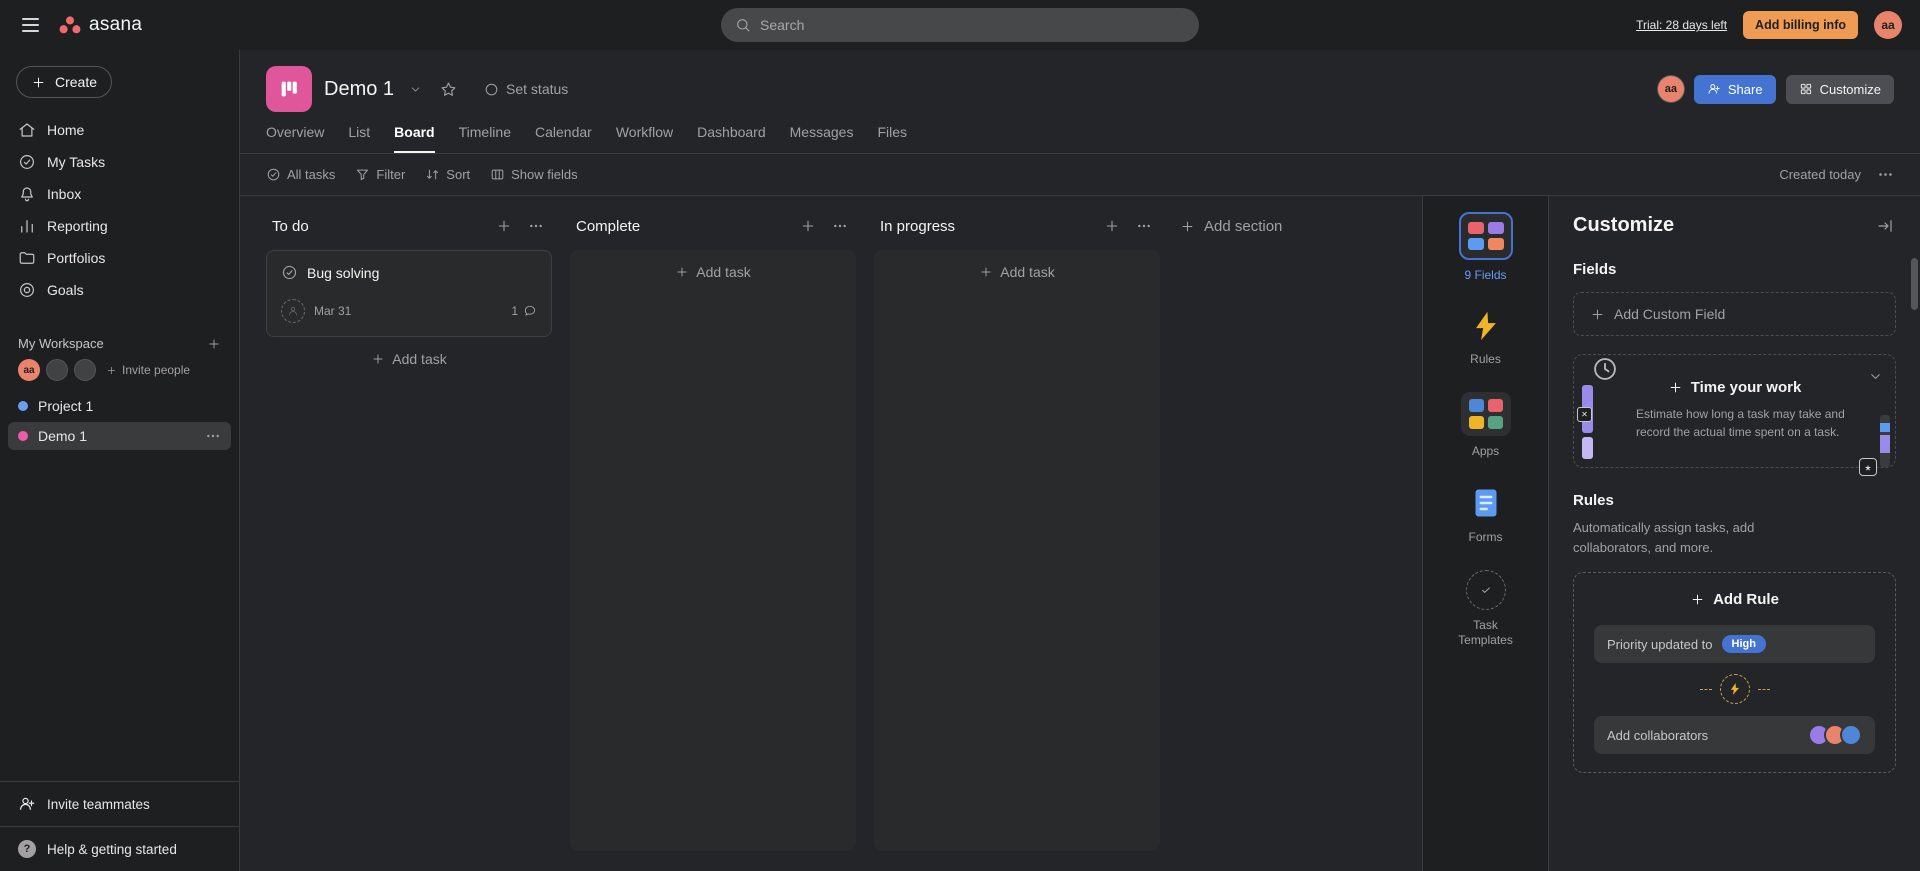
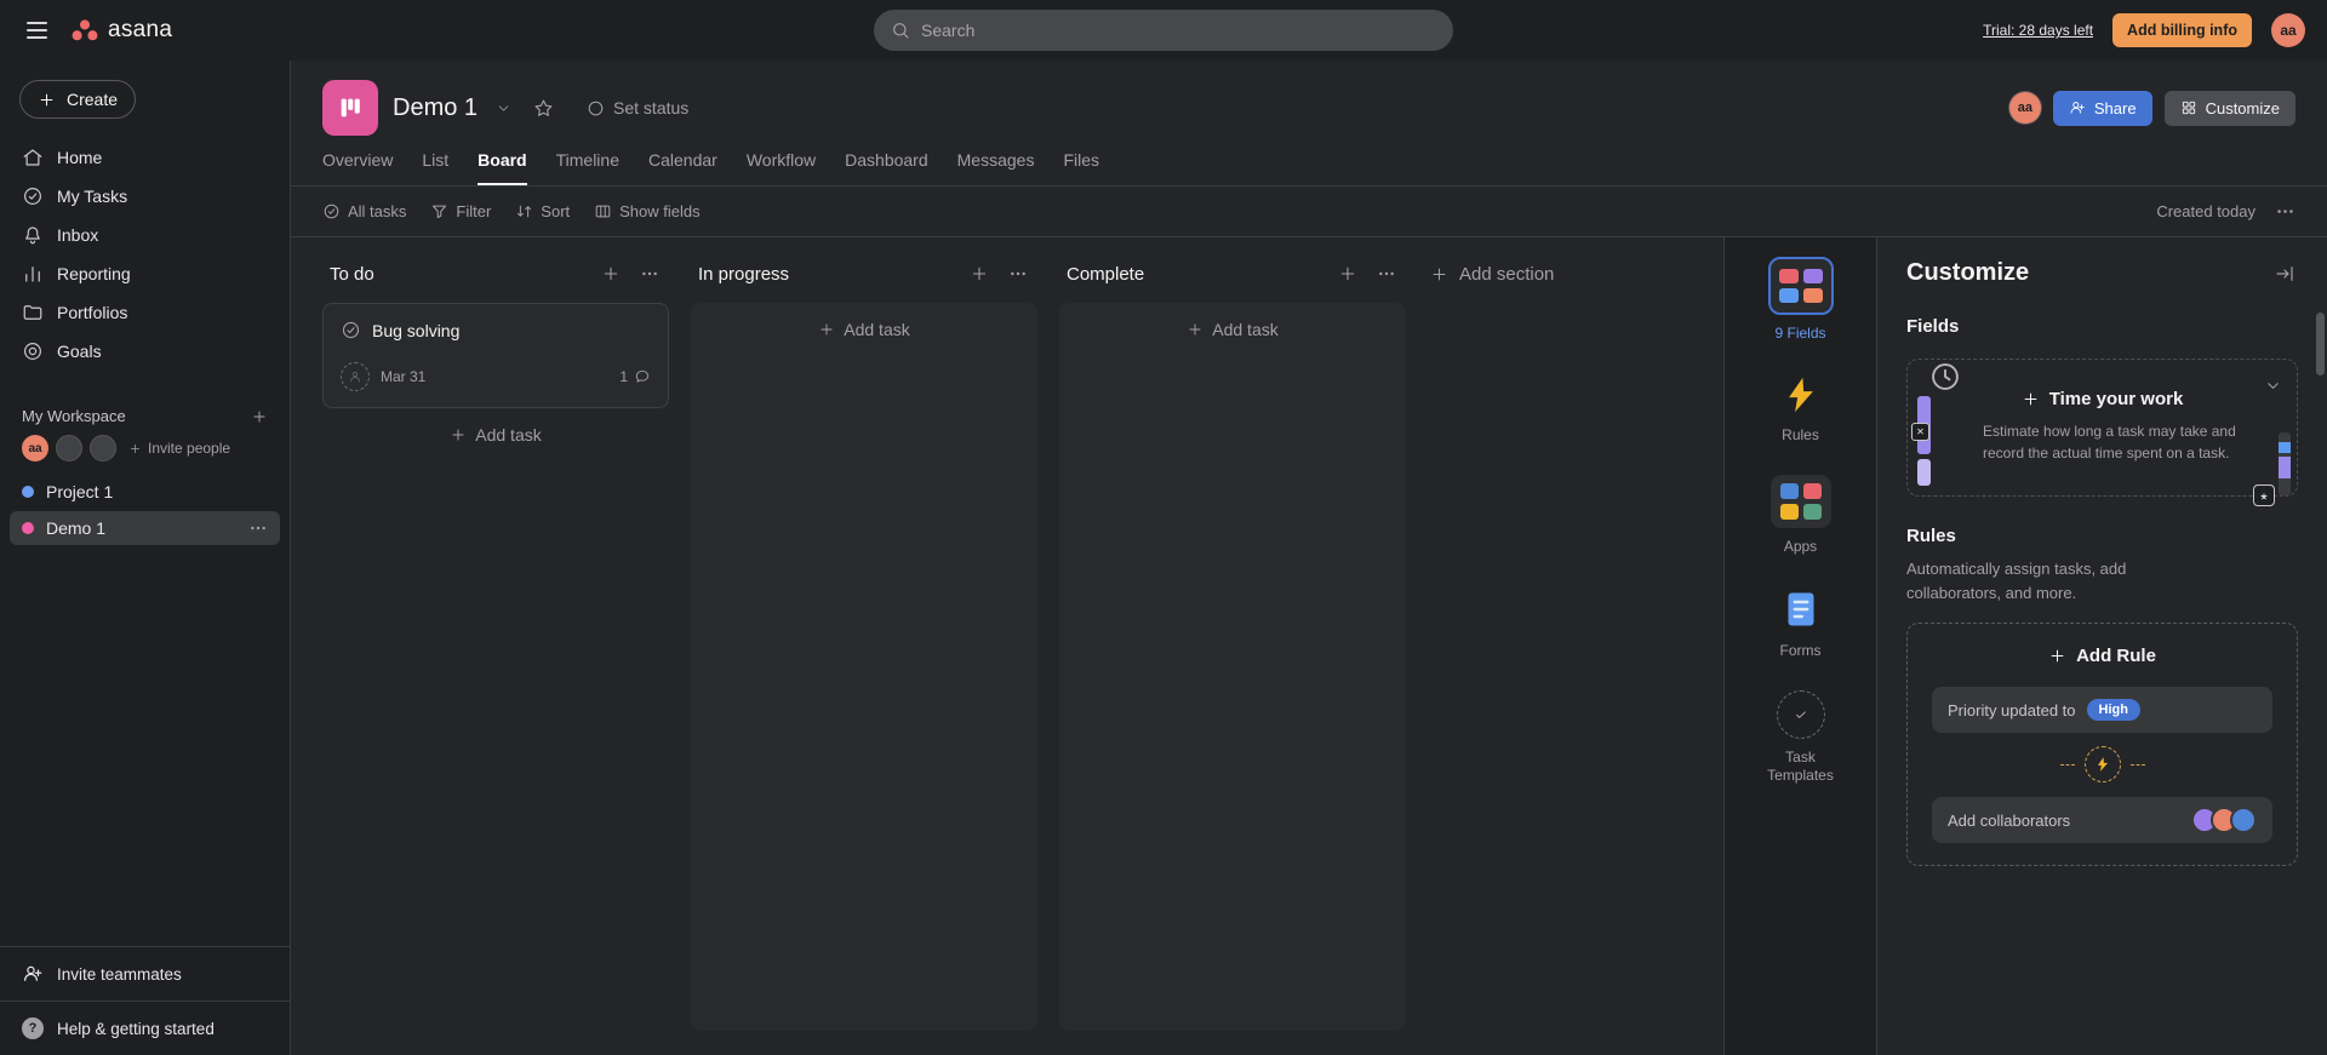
  asana
  Search
  Trial: 28 days left
  Add billing info
  aa
  Create
  Home
  My Tasks
  Inbox
  Reporting
  Portfolios
  Goals
  My Workspace
  aa
  Invite people
  Project 1
  Demo 1
  Invite teammates
  ?
  Help & getting started
  Demo 1
  Set status
  aa
  Share
  Customize
  Overview
  List
  Board
  Timeline
  Calendar
  Workflow
  Dashboard
  Messages
  Files
  All tasks
  Filter
  Sort
  Show fields
  Created today
  To do
  Bug solving
  Mar 31
  1
  Add task
- Complete
+ In progress
  Add task
- In progress
+ Complete
  Add task
  Add section
  9 Fields
  Rules
  Apps
  Forms
  Task Templates
  Customize
  Fields
- Add Custom Field
  ✕
  *
  Time your work
  Estimate how long a task may take and record the actual time spent on a task.
  Rules
  Automatically assign tasks, add collaborators, and more.
  Add Rule
  Priority updated to
  High
  Add collaborators
